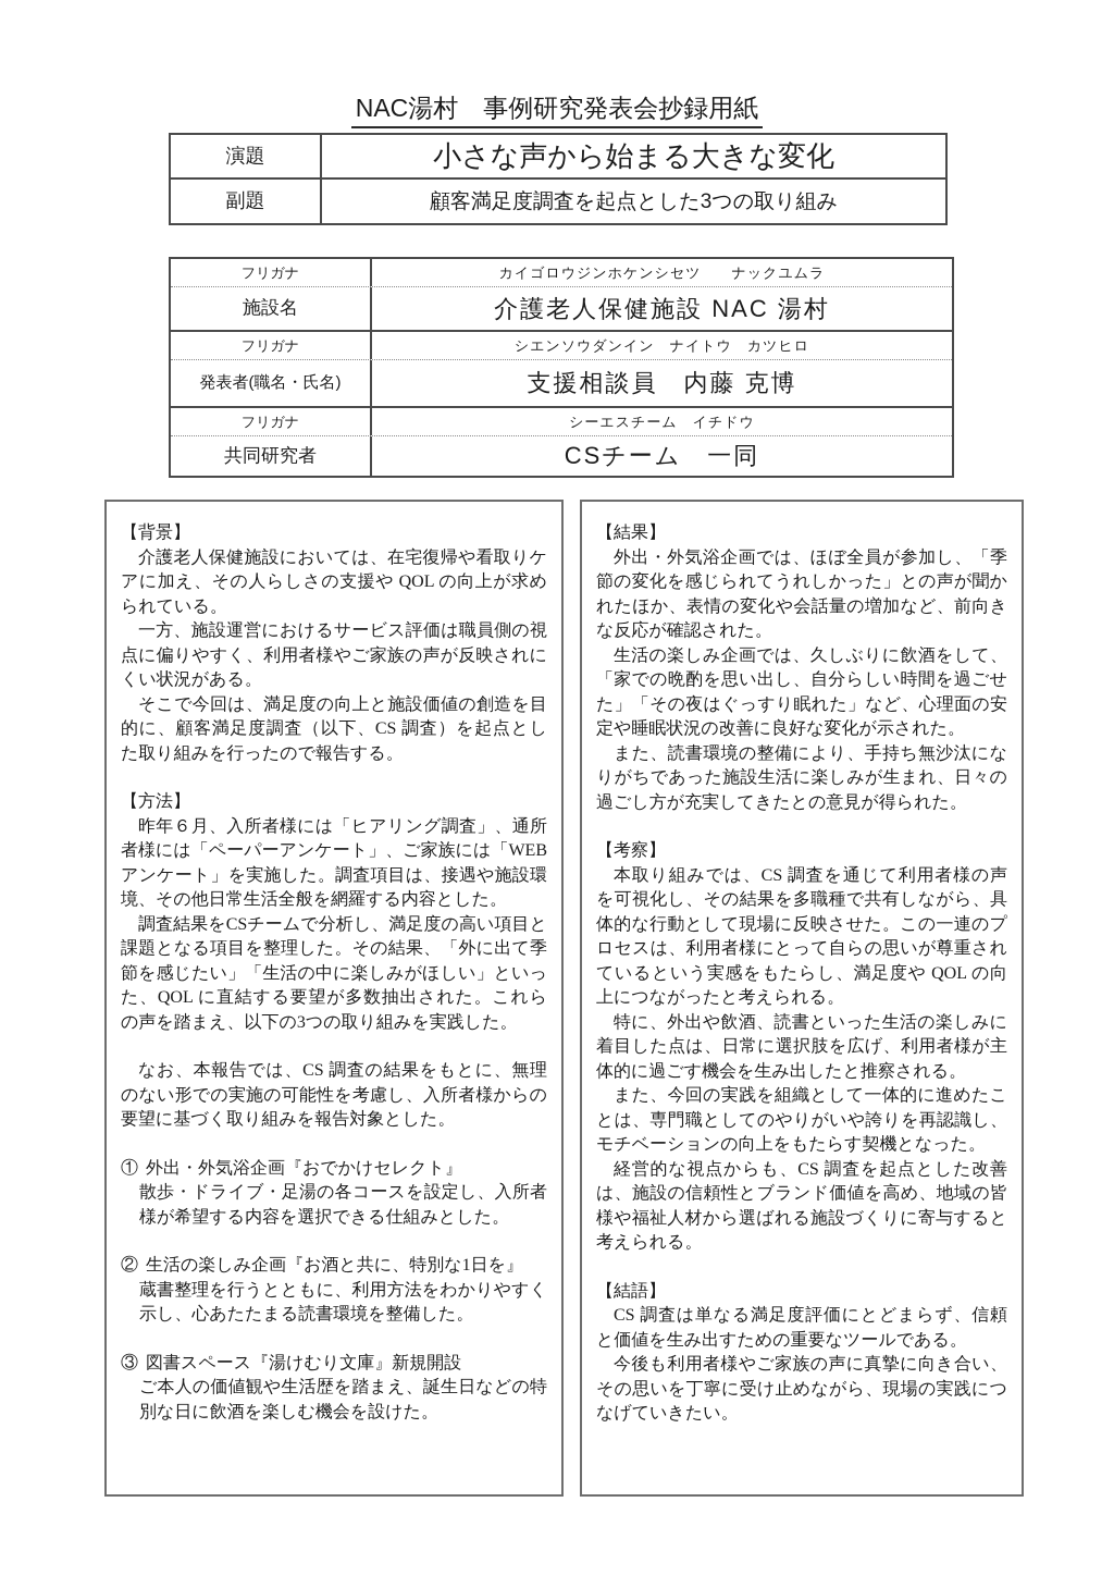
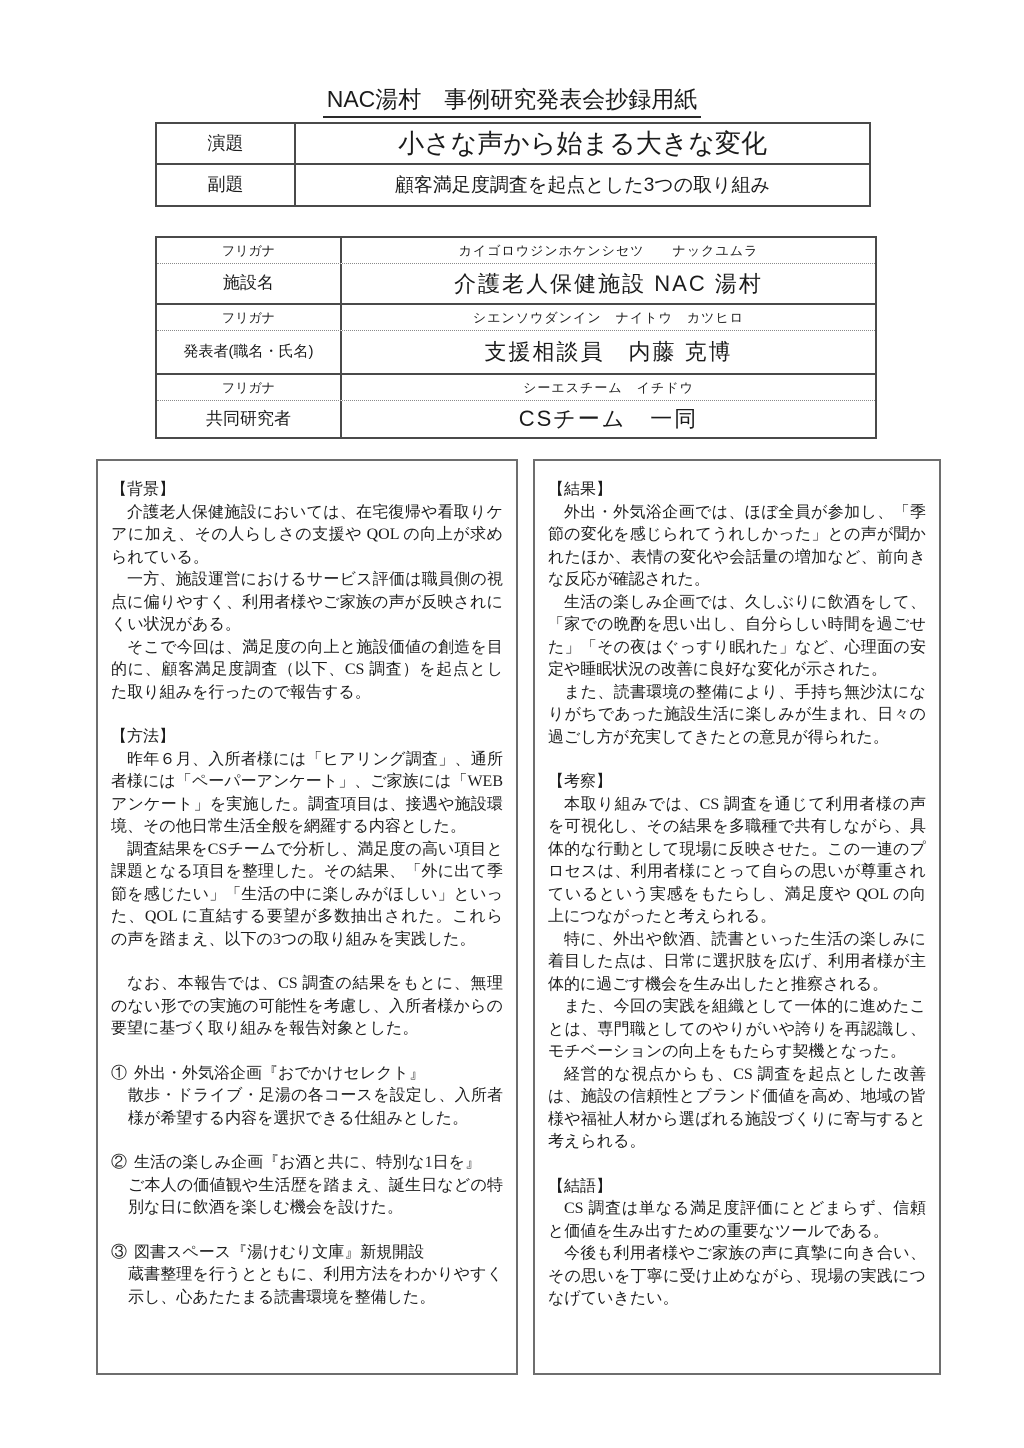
  NAC湯村 事例研究発表会抄録用紙
  演題
  小さな声から始まる大きな変化
  副題
  顧客満足度調査を起点とした3つの取り組み
  フリガナ
  カイゴロウジンホケンシセツ ナックユムラ
  施設名
  介護老人保健施設 NAC 湯村
  フリガナ
  シエンソウダンイン ナイトウ カツヒロ
  発表者(職名・氏名)
  支援相談員 内藤 克博
  フリガナ
  シーエスチーム イチドウ
  共同研究者
  CSチーム 一同
  【背景】
  介護老人保健施設においては、在宅復帰や看取りケアに加え、その人らしさの支援や QOL の向上が求められている。
  一方、施設運営におけるサービス評価は職員側の視点に偏りやすく、利用者様やご家族の声が反映されにくい状況がある。
  そこで今回は、満足度の向上と施設価値の創造を目的に、顧客満足度調査（以下、CS 調査）を起点とした取り組みを行ったので報告する。
  【方法】
  昨年６月、入所者様には「ヒアリング調査」、通所者様には「ペーパーアンケート」、ご家族には「WEB アンケート」を実施した。調査項目は、接遇や施設環境、その他日常生活全般を網羅する内容とした。
  調査結果をCSチームで分析し、満足度の高い項目と課題となる項目を整理した。その結果、「外に出て季節を感じたい」「生活の中に楽しみがほしい」といった、QOL に直結する要望が多数抽出された。これらの声を踏まえ、以下の3つの取り組みを実践した。
  なお、本報告では、CS 調査の結果をもとに、無理のない形での実施の可能性を考慮し、入所者様からの要望に基づく取り組みを報告対象とした。
  ① 外出・外気浴企画『おでかけセレクト』
  散歩・ドライブ・足湯の各コースを設定し、入所者様が希望する内容を選択できる仕組みとした。
  ② 生活の楽しみ企画『お酒と共に、特別な1日を』
- 蔵書整理を行うとともに、利用方法をわかりやすく示し、心あたたまる読書環境を整備した。
+ ご本人の価値観や生活歴を踏まえ、誕生日などの特別な日に飲酒を楽しむ機会を設けた。
  ③ 図書スペース『湯けむり文庫』新規開設
- ご本人の価値観や生活歴を踏まえ、誕生日などの特別な日に飲酒を楽しむ機会を設けた。
+ 蔵書整理を行うとともに、利用方法をわかりやすく示し、心あたたまる読書環境を整備した。
  【結果】
  外出・外気浴企画では、ほぼ全員が参加し、「季節の変化を感じられてうれしかった」との声が聞かれたほか、表情の変化や会話量の増加など、前向きな反応が確認された。
  生活の楽しみ企画では、久しぶりに飲酒をして、「家での晩酌を思い出し、自分らしい時間を過ごせた」「その夜はぐっすり眠れた」など、心理面の安定や睡眠状況の改善に良好な変化が示された。
  また、読書環境の整備により、手持ち無沙汰になりがちであった施設生活に楽しみが生まれ、日々の過ごし方が充実してきたとの意見が得られた。
  【考察】
  本取り組みでは、CS 調査を通じて利用者様の声を可視化し、その結果を多職種で共有しながら、具体的な行動として現場に反映させた。この一連のプロセスは、利用者様にとって自らの思いが尊重されているという実感をもたらし、満足度や QOL の向上につながったと考えられる。
  特に、外出や飲酒、読書といった生活の楽しみに着目した点は、日常に選択肢を広げ、利用者様が主体的に過ごす機会を生み出したと推察される。
  また、今回の実践を組織として一体的に進めたことは、専門職としてのやりがいや誇りを再認識し、モチベーションの向上をもたらす契機となった。
  経営的な視点からも、CS 調査を起点とした改善は、施設の信頼性とブランド価値を高め、地域の皆様や福祉人材から選ばれる施設づくりに寄与すると考えられる。
  【結語】
  CS 調査は単なる満足度評価にとどまらず、信頼と価値を生み出すための重要なツールである。
  今後も利用者様やご家族の声に真摯に向き合い、その思いを丁寧に受け止めながら、現場の実践につなげていきたい。
